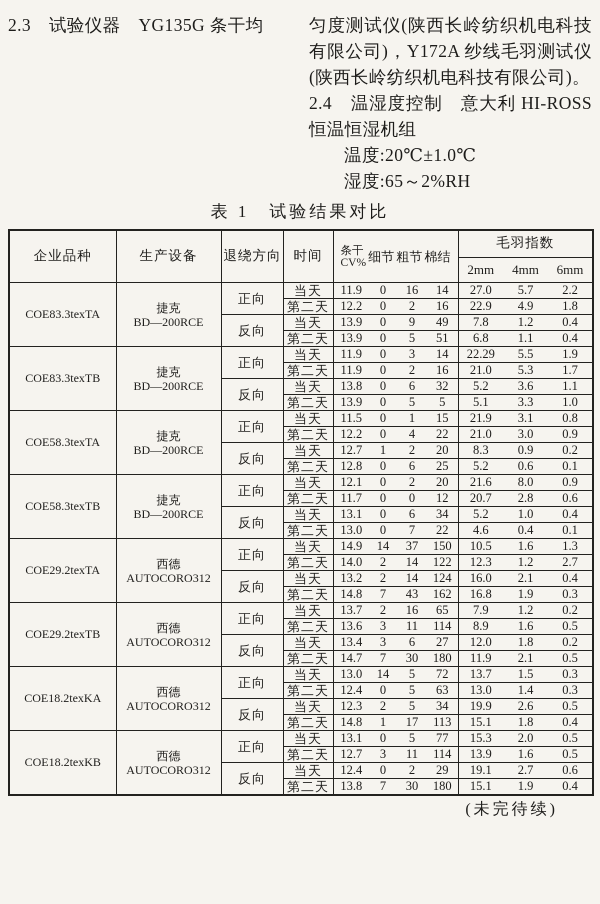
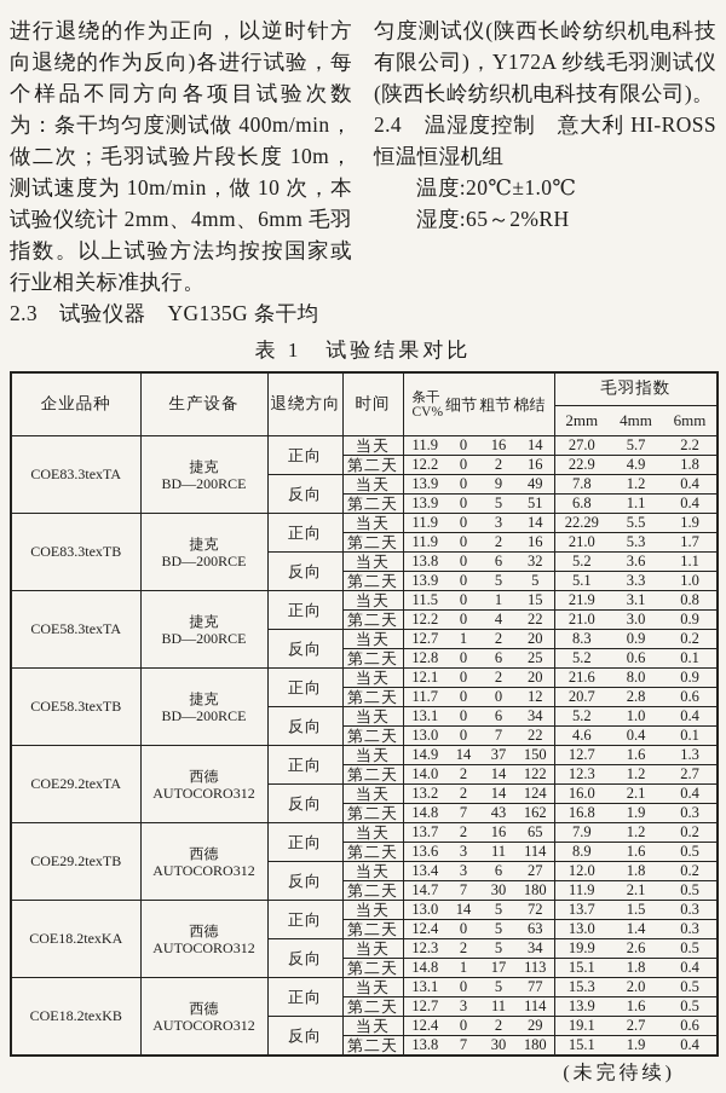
+ 进行退绕的作为正向，以逆时针方向退绕的作为反向)各进行试验，每个样品不同方向各项目试验次数为：条干均匀度测试做 400m/min，做二次；毛羽试验片段长度 10m，测试速度为 10m/min，做 10 次，本试验仪统计 2mm、4mm、6mm 毛羽指数。以上试验方法均按按国家或行业相关标准执行。
  2.3 试验仪器 YG135G 条干均
  匀度测试仪(陕西长岭纺织机电科技有限公司)，Y172A 纱线毛羽测试仪(陕西长岭纺织机电科技有限公司)。
  2.4 温湿度控制 意大利 HI-ROSS 恒温恒湿机组
  温度:20℃±1.0℃
  湿度:65～2%RH
  表 1 试验结果对比
  企业品种	生产设备	退绕方向	时间	条干 CV% 细节 粗节 棉结	毛羽指数
  2mm	4mm	6mm
  COE83.3texTA	捷克 BD—200RCE	正向	当天	11.9	0	16	14	27.0	5.7	2.2
  第二天	12.2	0	2	16	22.9	4.9	1.8
  反向	当天	13.9	0	9	49	7.8	1.2	0.4
  第二天	13.9	0	5	51	6.8	1.1	0.4
  COE83.3texTB	捷克 BD—200RCE	正向	当天	11.9	0	3	14	22.29	5.5	1.9
  第二天	11.9	0	2	16	21.0	5.3	1.7
  反向	当天	13.8	0	6	32	5.2	3.6	1.1
  第二天	13.9	0	5	5	5.1	3.3	1.0
  COE58.3texTA	捷克 BD—200RCE	正向	当天	11.5	0	1	15	21.9	3.1	0.8
  第二天	12.2	0	4	22	21.0	3.0	0.9
  反向	当天	12.7	1	2	20	8.3	0.9	0.2
  第二天	12.8	0	6	25	5.2	0.6	0.1
  COE58.3texTB	捷克 BD—200RCE	正向	当天	12.1	0	2	20	21.6	8.0	0.9
  第二天	11.7	0	0	12	20.7	2.8	0.6
  反向	当天	13.1	0	6	34	5.2	1.0	0.4
  第二天	13.0	0	7	22	4.6	0.4	0.1
- COE29.2texTA	西德 AUTOCORO312	正向	当天	14.9	14	37	150	10.5	1.6	1.3
+ COE29.2texTA	西德 AUTOCORO312	正向	当天	14.9	14	37	150	12.7	1.6	1.3
  第二天	14.0	2	14	122	12.3	1.2	2.7
  反向	当天	13.2	2	14	124	16.0	2.1	0.4
  第二天	14.8	7	43	162	16.8	1.9	0.3
  COE29.2texTB	西德 AUTOCORO312	正向	当天	13.7	2	16	65	7.9	1.2	0.2
  第二天	13.6	3	11	114	8.9	1.6	0.5
  反向	当天	13.4	3	6	27	12.0	1.8	0.2
  第二天	14.7	7	30	180	11.9	2.1	0.5
  COE18.2texKA	西德 AUTOCORO312	正向	当天	13.0	14	5	72	13.7	1.5	0.3
  第二天	12.4	0	5	63	13.0	1.4	0.3
  反向	当天	12.3	2	5	34	19.9	2.6	0.5
  第二天	14.8	1	17	113	15.1	1.8	0.4
  COE18.2texKB	西德 AUTOCORO312	正向	当天	13.1	0	5	77	15.3	2.0	0.5
  第二天	12.7	3	11	114	13.9	1.6	0.5
  反向	当天	12.4	0	2	29	19.1	2.7	0.6
  第二天	13.8	7	30	180	15.1	1.9	0.4
  (未完待续)
